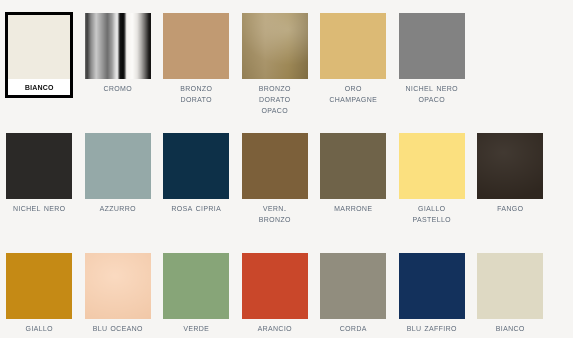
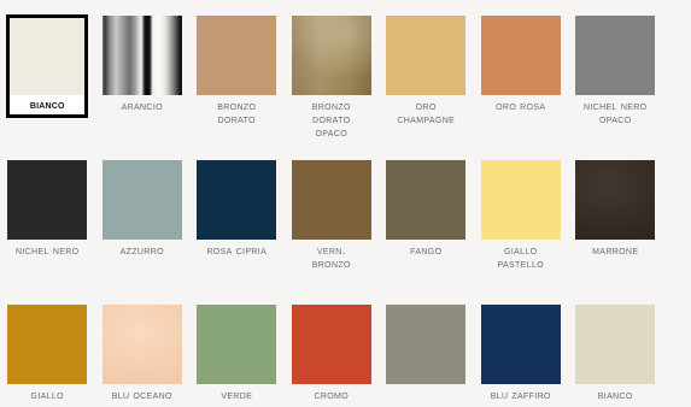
  bianco
- cromo
+ arancio
  bronzo
  dorato
  bronzo
  dorato
  opaco
  oro
  champagne
+ oro rosa
  nichel nero
  opaco
  nichel nero
  azzurro
  rosa cipria
  vern.
  bronzo
- marrone
+ fango
  giallo
  pastello
- fango
+ marrone
  giallo
  blu oceano
  verde
- arancio
+ cromo
- corda
  blu zaffiro
  bianco
